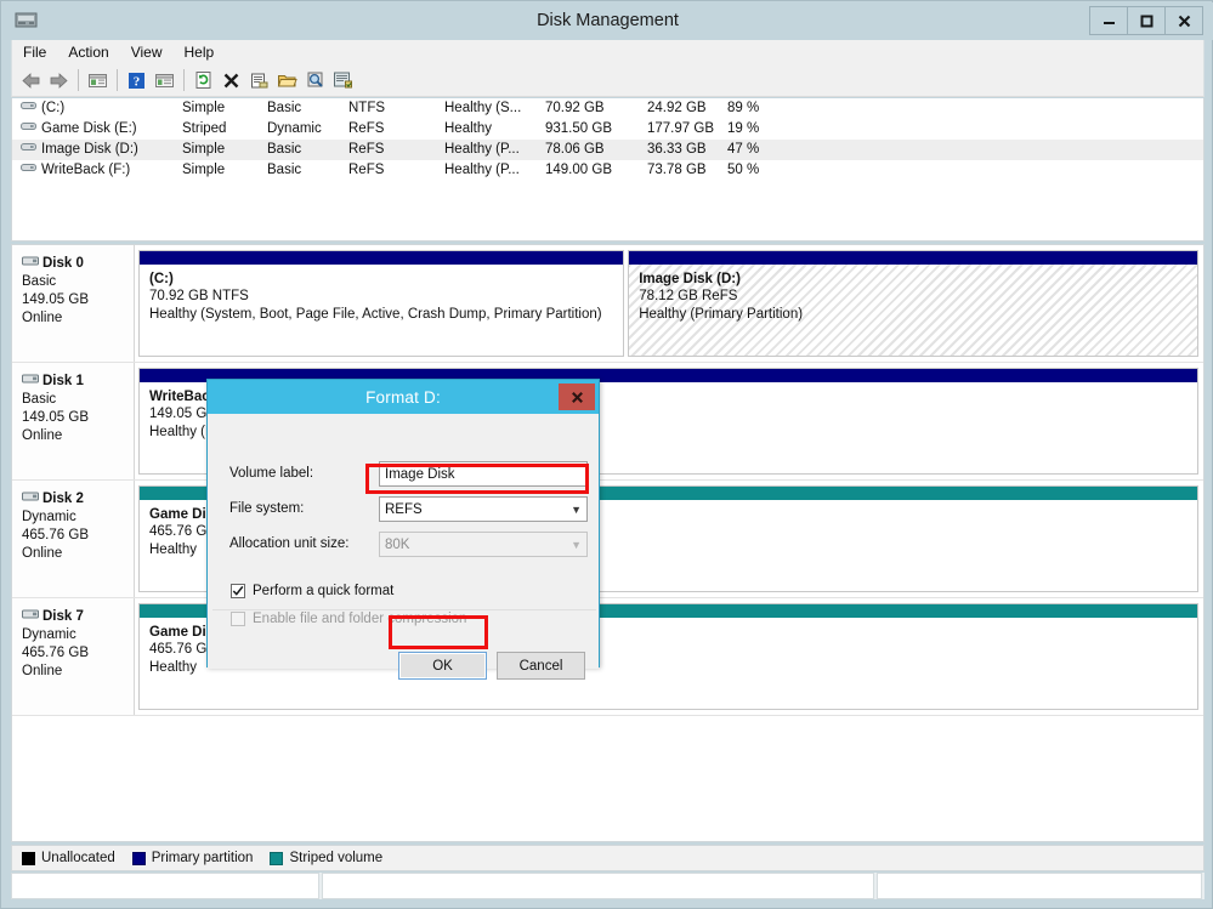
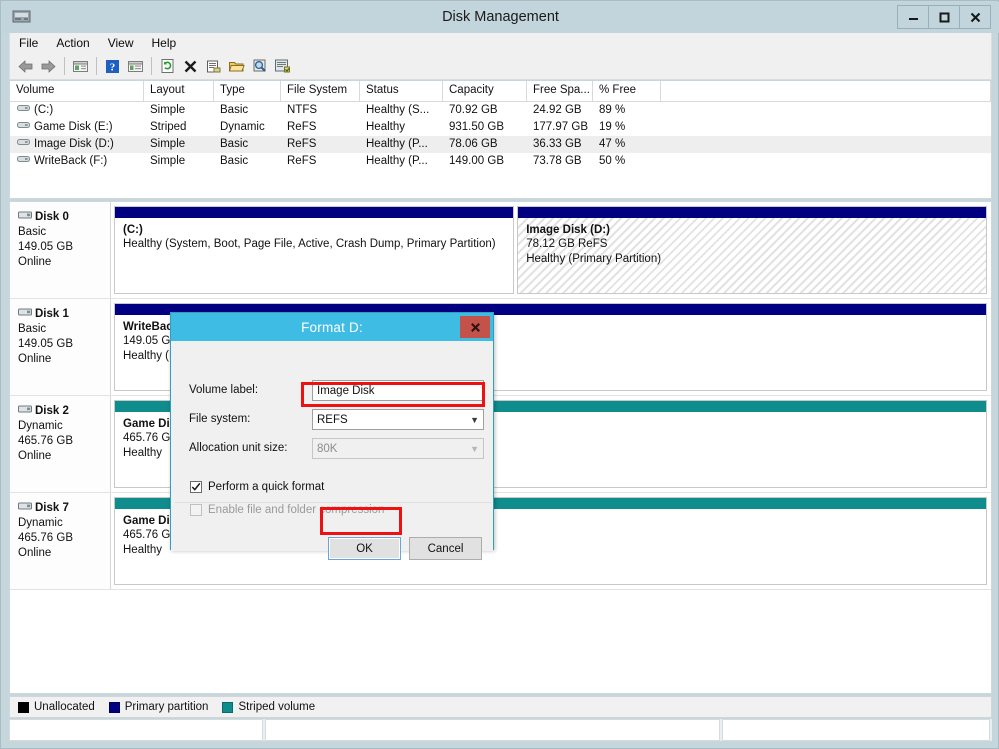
  Disk Management
  File
  Action
  View
  Help
  ?
+ Volume
+ Layout
+ Type
+ File System
+ Status
+ Capacity
+ Free Spa...
+ % Free
  (C:)
  Simple
  Basic
  NTFS
  Healthy (S...
  70.92 GB
  24.92 GB
  89 %
  Game Disk (E:)
  Striped
  Dynamic
  ReFS
  Healthy
  931.50 GB
  177.97 GB
  19 %
  Image Disk (D:)
  Simple
  Basic
  ReFS
  Healthy (P...
  78.06 GB
  36.33 GB
  47 %
  WriteBack (F:)
  Simple
  Basic
  ReFS
  Healthy (P...
  149.00 GB
  73.78 GB
  50 %
  Disk 0
  Basic
  149.05 GB
  Online
  (C:)
- 70.92 GB NTFS
  Healthy (System, Boot, Page File, Active, Crash Dump, Primary Partition)
  Image Disk (D:)
  78.12 GB ReFS
  Healthy (Primary Partition)
  Disk 1
  Basic
  149.05 GB
  Online
  Disk 2
  Dynamic
  465.76 GB
  Online
  Healthy
  Disk 7
  Dynamic
  465.76 GB
  Online
  Healthy
  Unallocated
  Primary partition
  Striped volume
  Format D:
  Volume label:
  Image Disk
  File system:
  REFS
  ▼
  Allocation unit size:
  80K
  ▼
  Perform a quick format
  Enable file and folder compression
  OK
  Cancel
